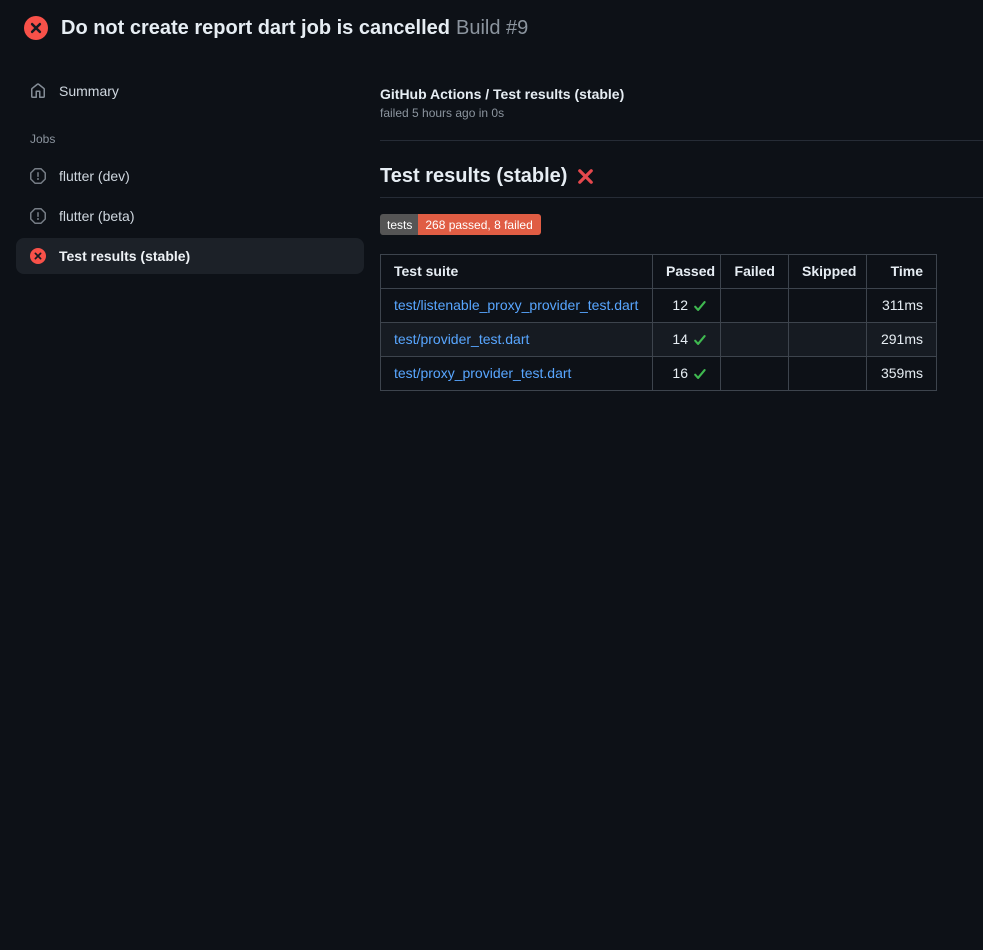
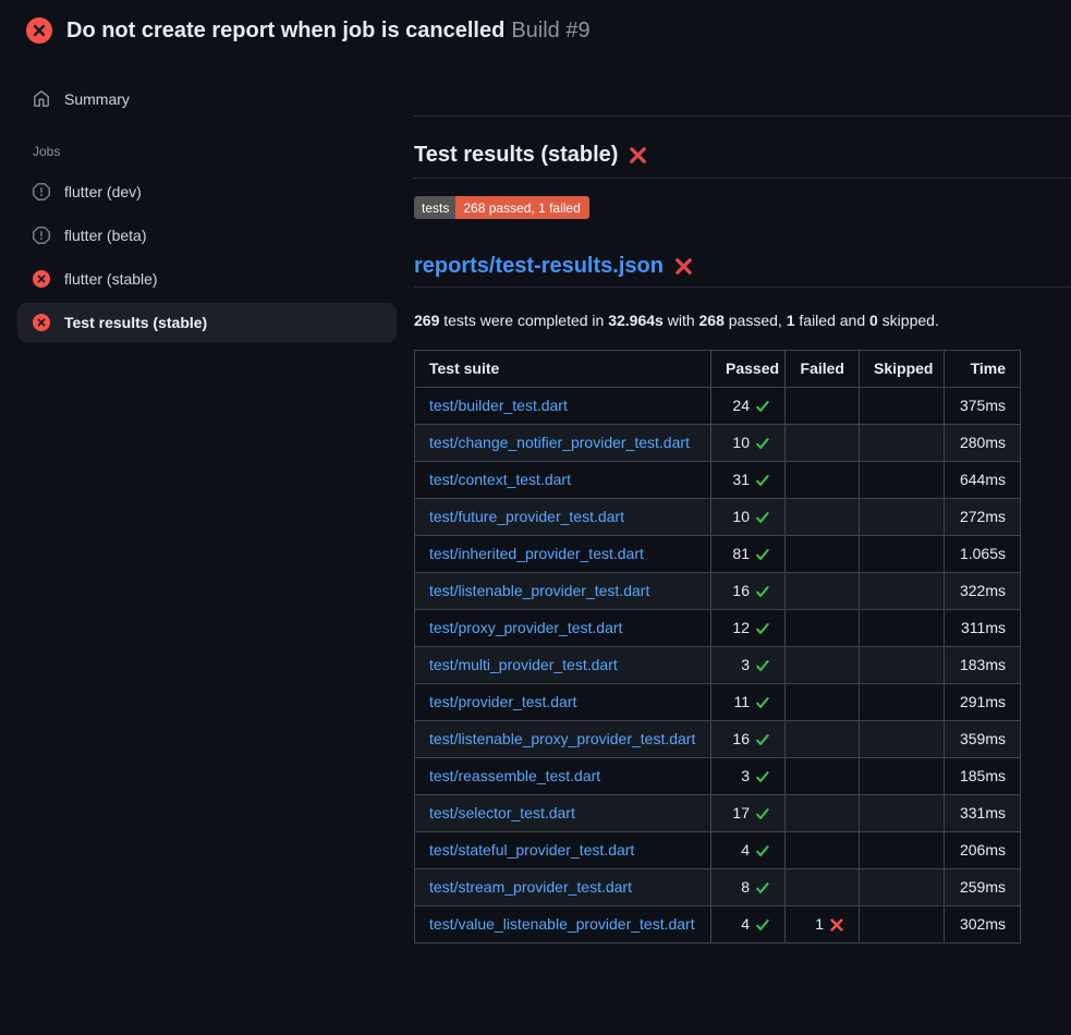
- Do not create report dart job is cancelled Build #9
+ Do not create report when job is cancelled Build #9
  Summary
  Jobs
  flutter (dev)
  flutter (beta)
+ flutter (stable)
  Test results (stable)
- GitHub Actions / Test results (stable)
- failed 5 hours ago in 0s
  Test results (stable)
  tests
- 268 passed, 8 failed
+ 268 passed, 1 failed
+ reports/test-results.json
+ 269 tests were completed in 32.964s with 268 passed, 1 failed and 0 skipped.
  Test suite	Passed	Failed	Skipped	Time
+ test/builder_test.dart	24			375ms
+ test/change_notifier_provider_test.dart	10			280ms
+ test/context_test.dart	31			644ms
+ test/future_provider_test.dart	10			272ms
+ test/inherited_provider_test.dart	81			1.065s
+ test/listenable_provider_test.dart	16			322ms
- test/listenable_proxy_provider_test.dart	12			311ms
+ test/proxy_provider_test.dart	12			311ms
+ test/multi_provider_test.dart	3			183ms
- test/provider_test.dart	14			291ms
+ test/provider_test.dart	11			291ms
- test/proxy_provider_test.dart	16			359ms
+ test/listenable_proxy_provider_test.dart	16			359ms
+ test/reassemble_test.dart	3			185ms
+ test/selector_test.dart	17			331ms
+ test/stateful_provider_test.dart	4			206ms
+ test/stream_provider_test.dart	8			259ms
+ test/value_listenable_provider_test.dart	4	1		302ms
